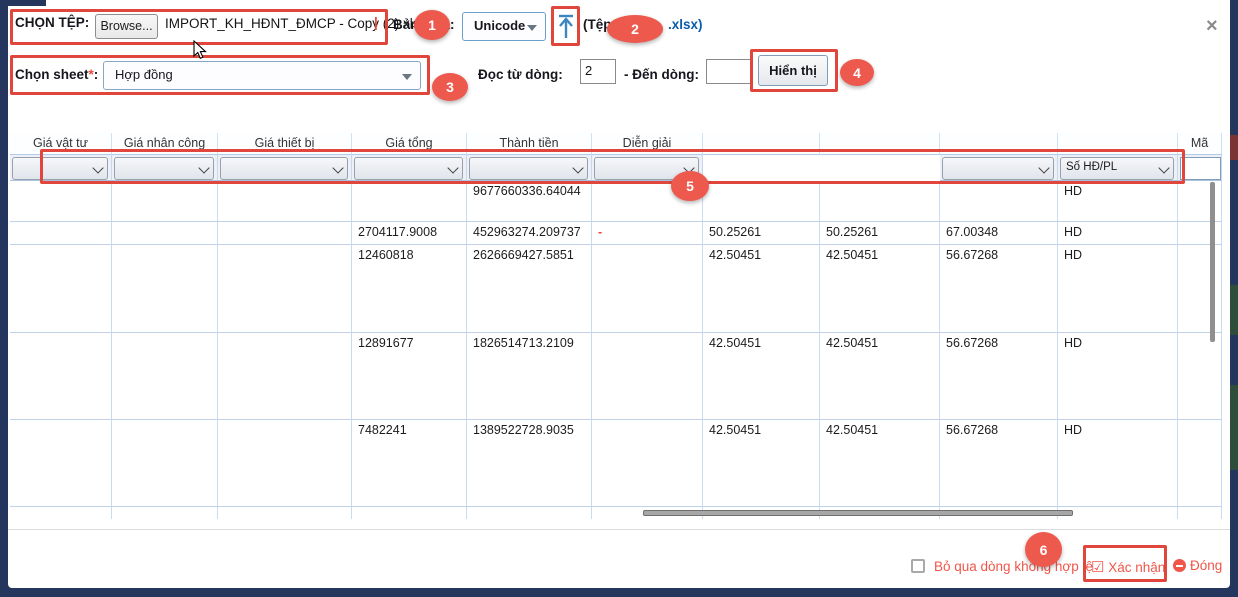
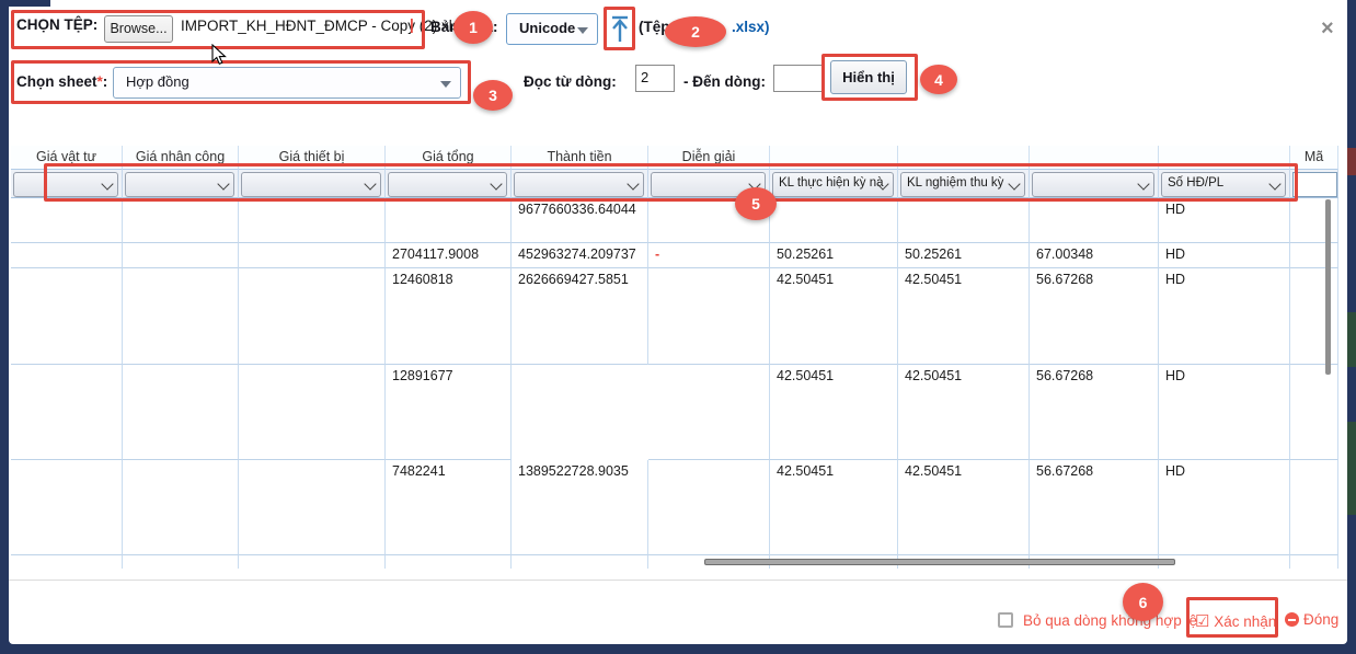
  CHỌN TỆP:
  Browse...
  IMPORT_KH_HĐNT_ĐMCP - Copy (2).xl
  |
  Unicode
  (Tệ
  .xlsx)
  ×
  Chọn sheet*:
  Hợp đồng
  Đọc từ dòng:
  2
  - Đến dòng:
  Hiển thị
  Giá vật tư
  Giá nhân công
  Giá thiết bị
  Giá tổng
  Thành tiền
  Diễn giải
+ KL thực hiện kỳ nà
+ KL nghiệm thu kỳ
  Số HĐ/PL
  Mã
  9677660336.64044
  HD
  2704117.9008
  452963274.209737
  -
  50.25261
  50.25261
  67.00348
  HD
  12460818
  2626669427.5851
  42.50451
  42.50451
  56.67268
  HD
  12891677
- 1826514713.2109
  42.50451
  42.50451
  56.67268
  HD
  7482241
  1389522728.9035
  42.50451
  42.50451
  56.67268
  HD
  Bỏ qua dòng khô hợp lệ
  ☑ Xác nhận
  Đóng
  1
  2
  3
  4
  5
  6
